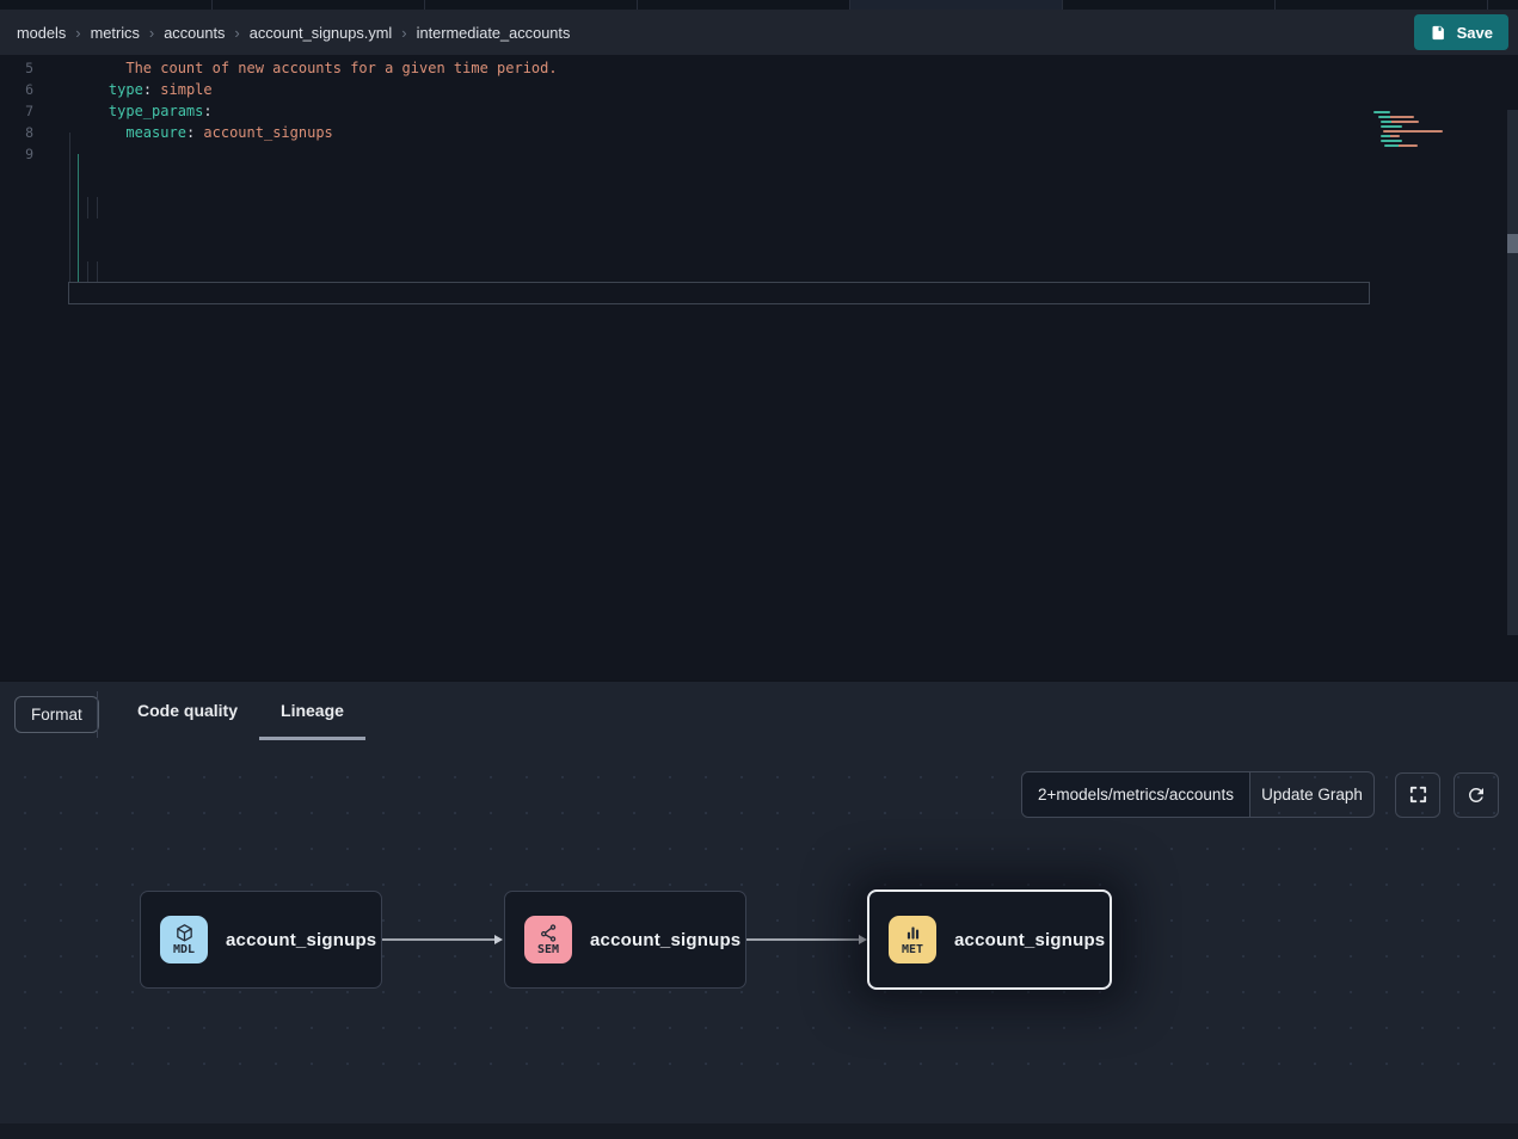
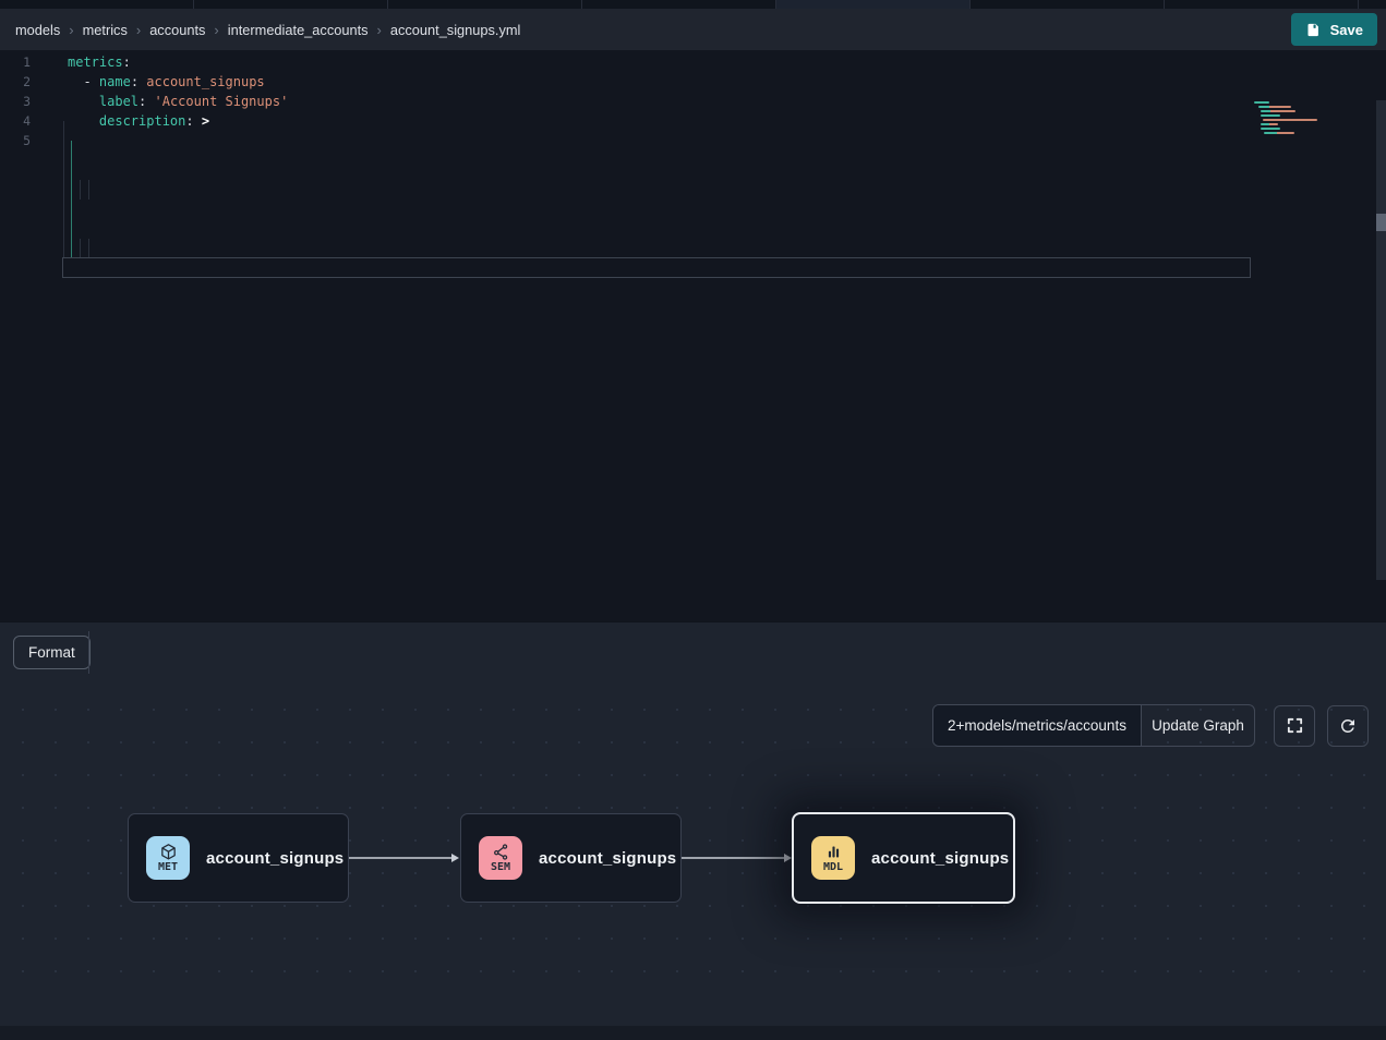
  models
  ›
  metrics
  ›
  accounts
  ›
- account_signups.yml
+ intermediate_accounts
  ›
- intermediate_accounts
+ account_signups.yml
  Save
+ 1
+ metrics:
+ 2
+ - name: account_signups
+ 3
+ label: 'Account Signups'
+ 4
+ description: >
  5
- The count of new accounts for a given time period.
- 6
- type: simple
- 7
- type_params:
- 8
- measure: account_signups
- 9
  Format
- Code quality
- Lineage
  2+models/metrics/accounts
  Update Graph
- MDL
+ MET
  account_signups
  SEM
  account_signups
- MET
+ MDL
  account_signups
